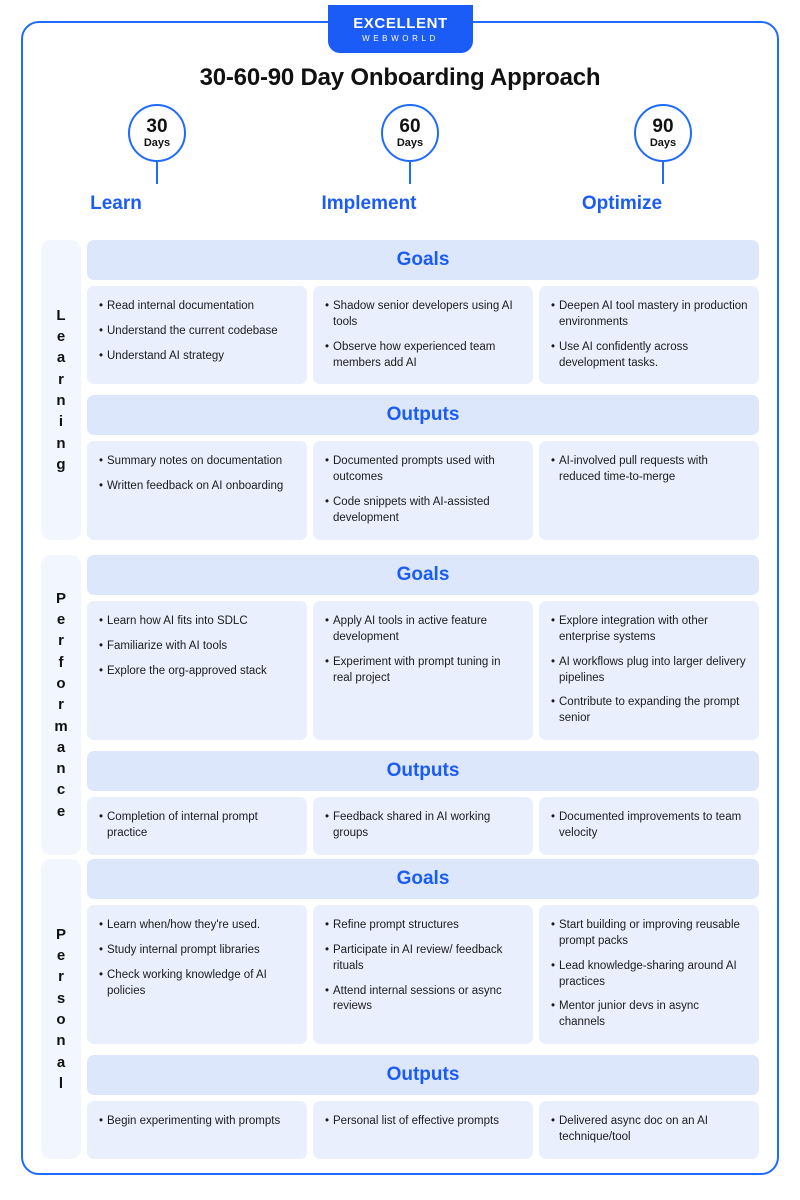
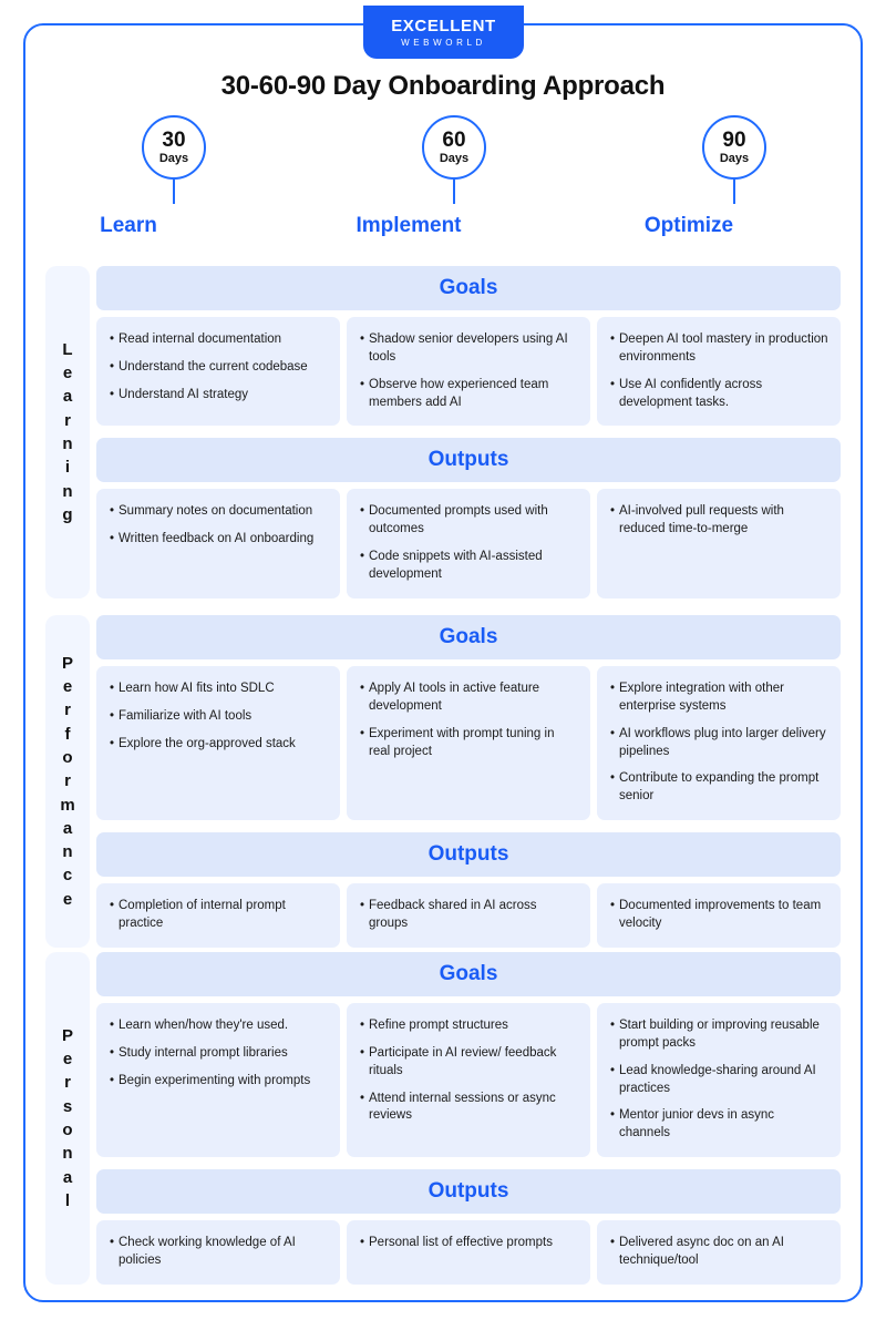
  EXCELLENT
  WEBWORLD
  30-60-90 Day Onboarding Approach
  30
  Days
  Learn
  60
  Days
  Implement
  90
  Days
  Optimize
  L
  e
  a
  r
  n
  i
  n
  g
  Goals
  Read internal documentation
  Understand the current codebase
  Understand AI strategy
  Shadow senior developers using AI tools
  Observe how experienced team members add AI
  Deepen AI tool mastery in production environments
  Use AI confidently across development tasks.
  Outputs
  Summary notes on documentation
  Written feedback on AI onboarding
  Documented prompts used with outcomes
  Code snippets with AI-assisted development
  AI-involved pull requests with reduced time-to-merge
  P
  e
  r
  f
  o
  r
  m
  a
  n
  c
  e
  Goals
  Learn how AI fits into SDLC
  Familiarize with AI tools
  Explore the org-approved stack
  Apply AI tools in active feature development
  Experiment with prompt tuning in real project
  Explore integration with other enterprise systems
  AI workflows plug into larger delivery pipelines
  Contribute to expanding the prompt senior
  Outputs
  Completion of internal prompt practice
- Feedback shared in AI working groups
+ Feedback shared in AI across groups
  Documented improvements to team velocity
  P
  e
  r
  s
  o
  n
  a
  l
  Goals
  Learn when/how they're used.
  Study internal prompt libraries
- Check working knowledge of AI policies
+ Begin experimenting with prompts
  Refine prompt structures
  Participate in AI review/ feedback rituals
  Attend internal sessions or async reviews
  Start building or improving reusable prompt packs
  Lead knowledge-sharing around AI practices
  Mentor junior devs in async channels
  Outputs
- Begin experimenting with prompts
+ Check working knowledge of AI policies
  Personal list of effective prompts
  Delivered async doc on an AI technique/tool
